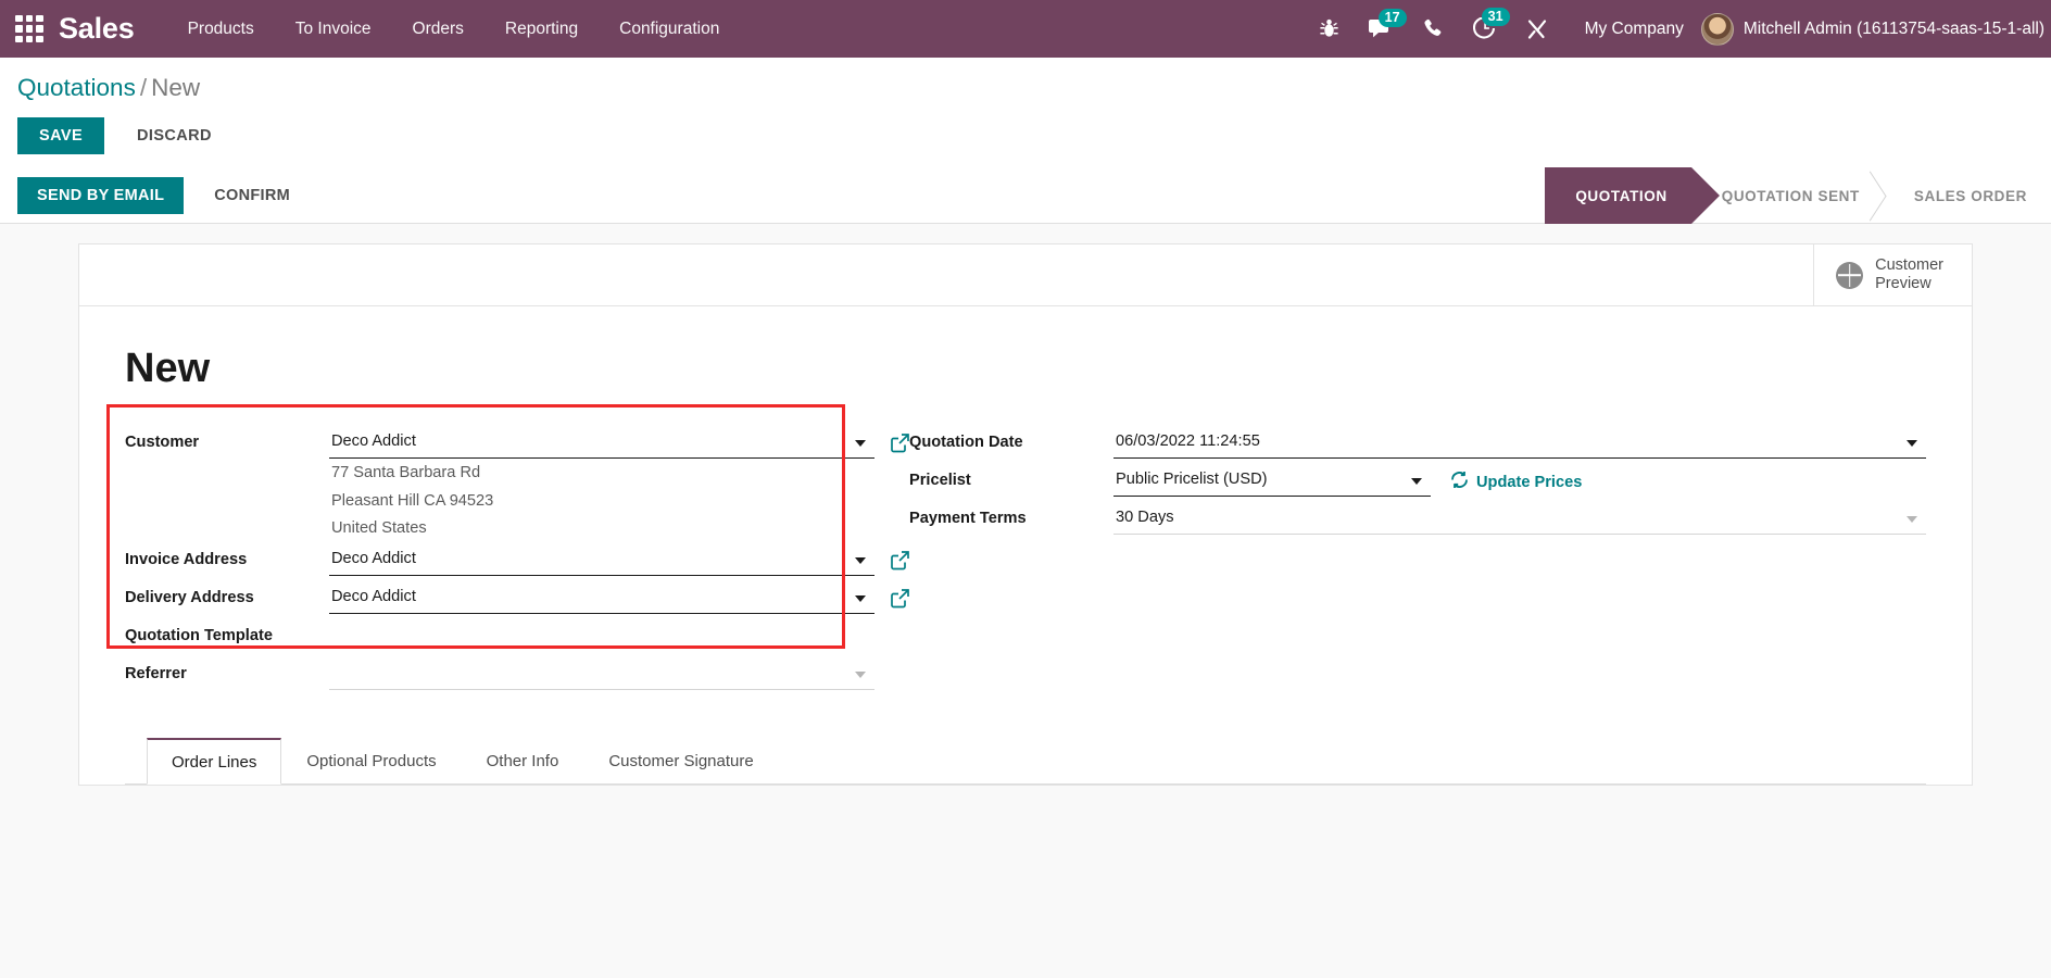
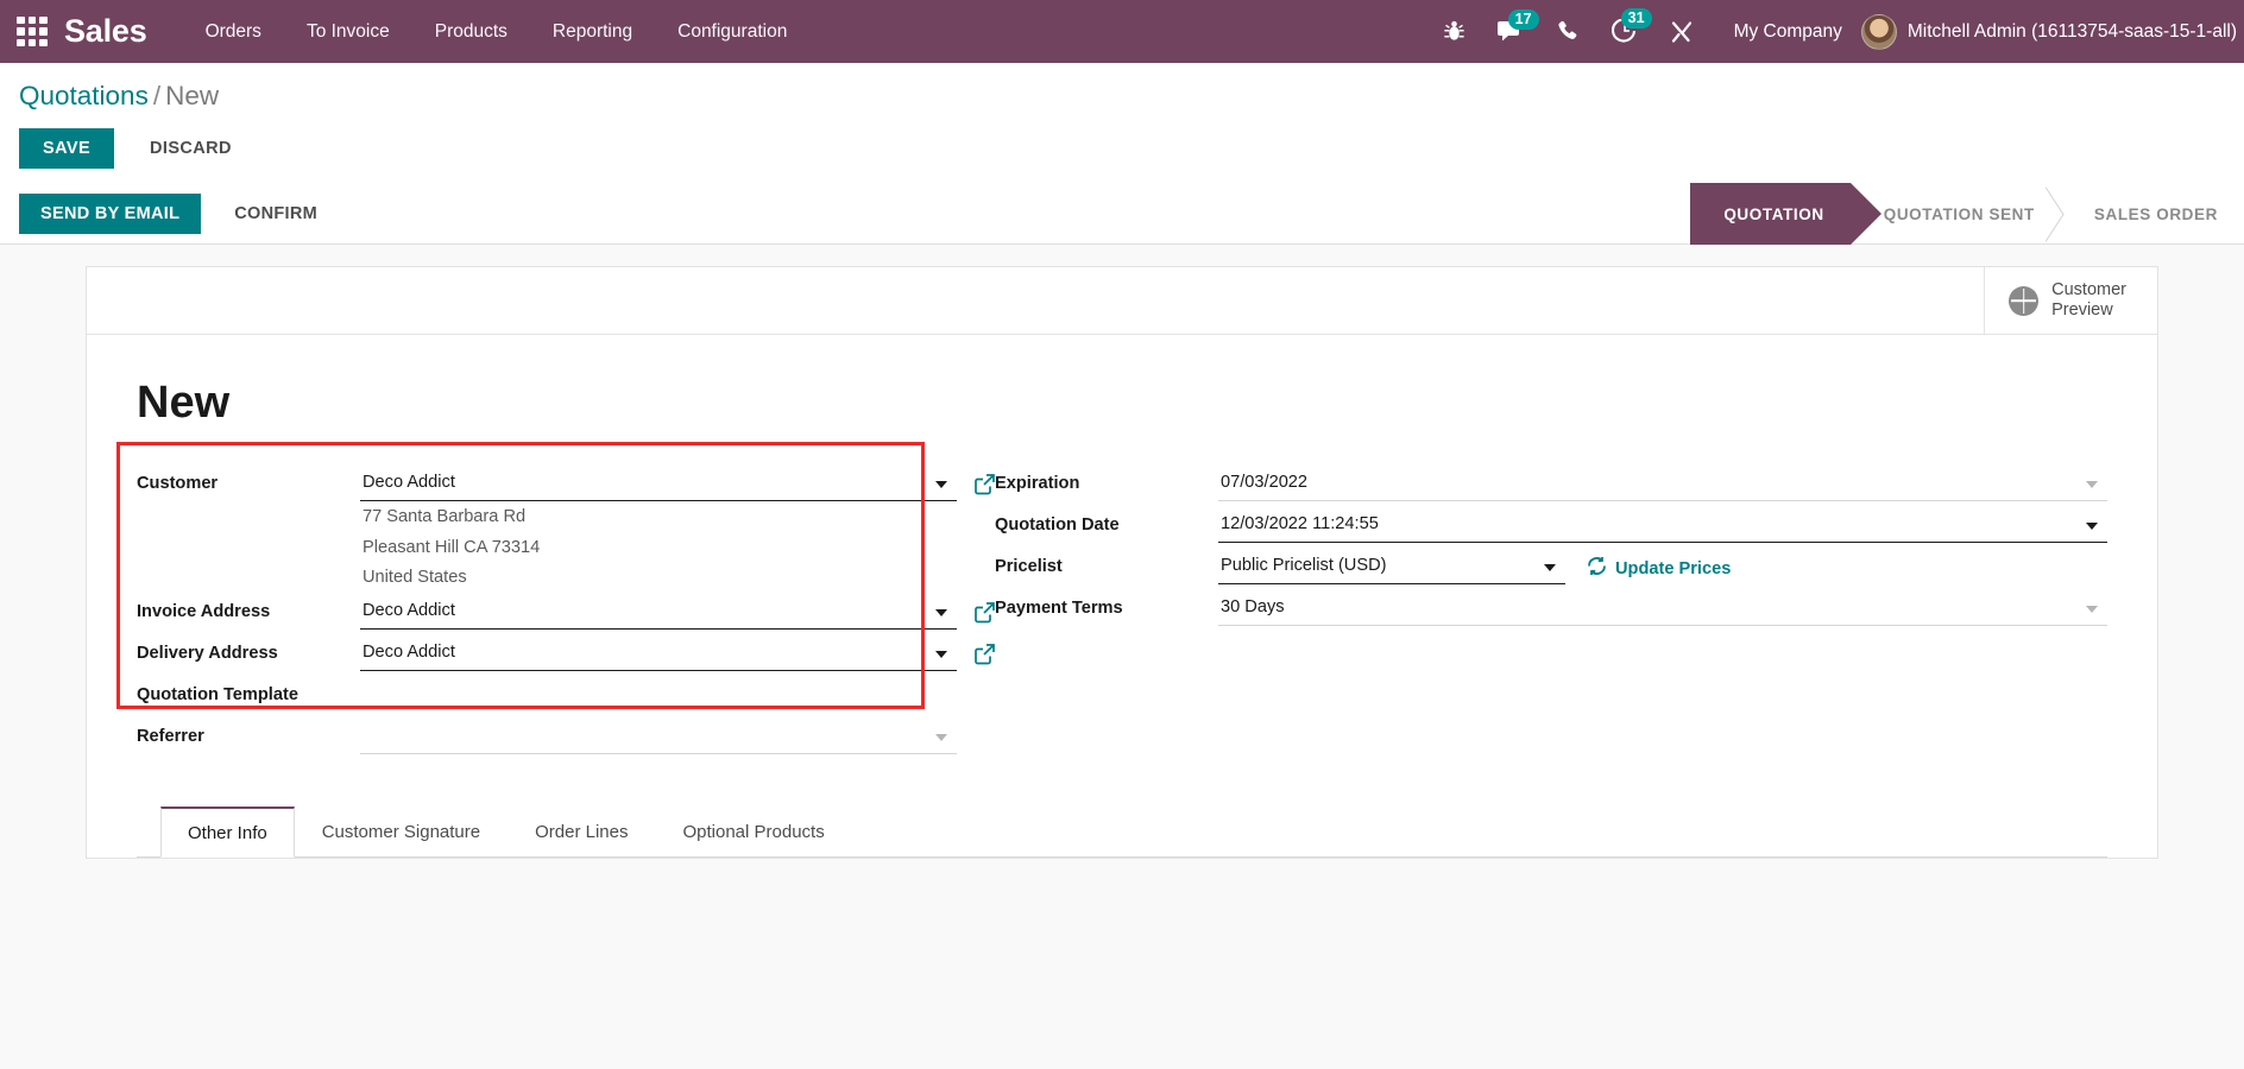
  Sales
- Products
+ Orders
  To Invoice
- Orders
+ Products
  Reporting
  Configuration
  17
  31
  My Company
  Mitchell Admin (16113754-saas-15-1-all)
  Quotations / New
  SAVE
  DISCARD
  SEND BY EMAIL
  CONFIRM
  QUOTATION
  QUOTATION SENT
  SALES ORDER
  Customer
  Preview
  New
  Customer
  Deco Addict
  77 Santa Barbara Rd
- Pleasant Hill CA 94523
+ Pleasant Hill CA 73314
  United States
  Invoice Address
  Deco Addict
  Delivery Address
  Deco Addict
  Quotation Template
  Referrer
+ Expiration
+ 07/03/2022
  Quotation Date
- 06/03/2022 11:24:55
+ 12/03/2022 11:24:55
  Pricelist
  Public Pricelist (USD)
  Update Prices
  Payment Terms
  30 Days
- Order Lines
+ Other Info
- Optional Products
+ Customer Signature
- Other Info
+ Order Lines
- Customer Signature
+ Optional Products
